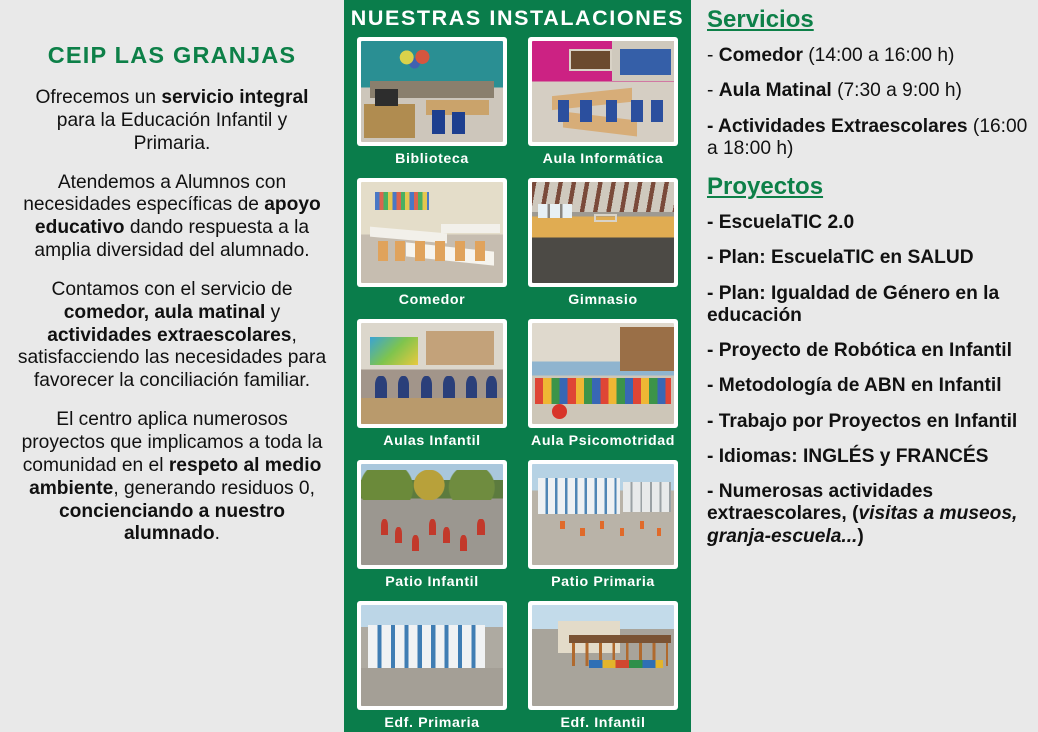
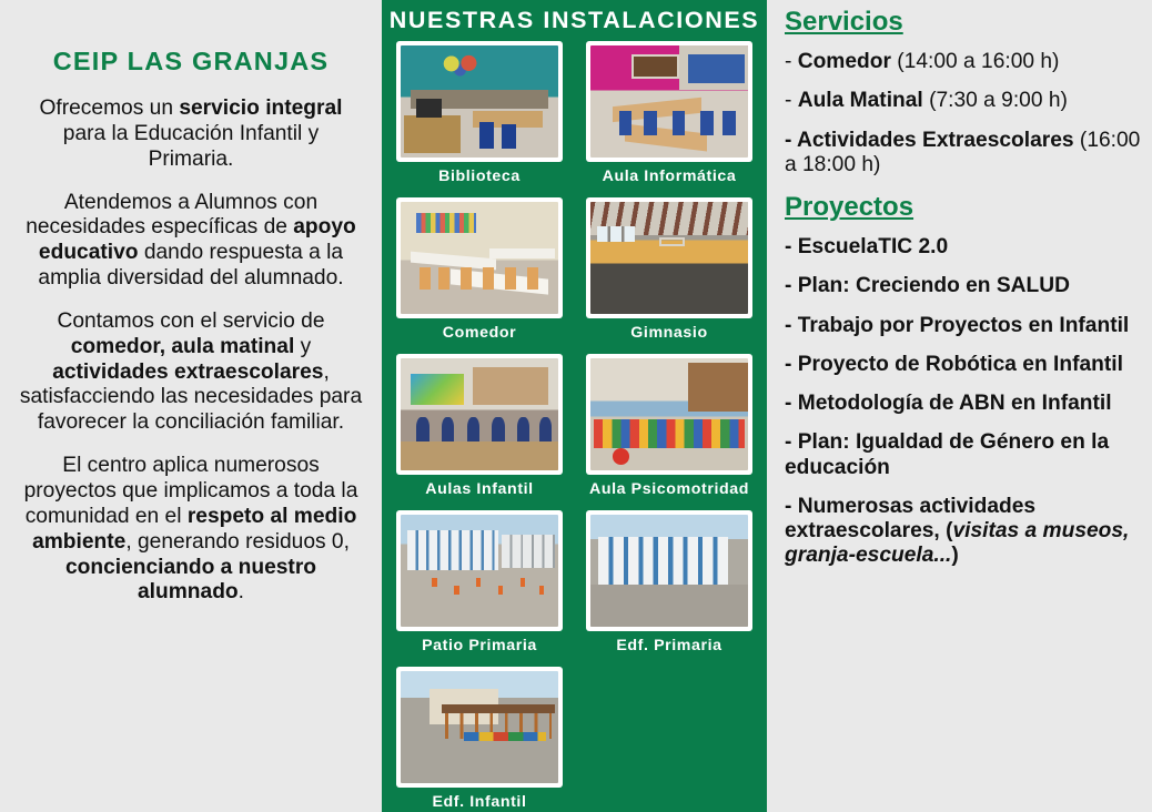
  CEIP LAS GRANJAS
  Ofrecemos un servicio integral para la Educación Infantil y Primaria.
  Atendemos a Alumnos con necesidades específicas de apoyo educativo dando respuesta a la amplia diversidad del alumnado.
  Contamos con el servicio de comedor, aula matinal y actividades extraescolares, satisfacciendo las necesidades para favorecer la conciliación familiar.
  El centro aplica numerosos proyectos que implicamos a toda la comunidad en el respeto al medio ambiente, generando residuos 0, concienciando a nuestro alumnado.
  NUESTRAS INSTALACIONES
  Biblioteca
  Aula Informática
  Comedor
  Gimnasio
  Aulas Infantil
  Aula Psicomotridad
- Patio Infantil
  Patio Primaria
  Edf. Primaria
  Edf. Infantil
  Servicios
  - Comedor (14:00 a 16:00 h)
  - Aula Matinal (7:30 a 9:00 h)
  - Actividades Extraescolares (16:00 a 18:00 h)
  Proyectos
  - EscuelaTIC 2.0
- - Plan: EscuelaTIC en SALUD
+ - Plan: Creciendo en SALUD
- - Plan: Igualdad de Género en la educación
+ - Trabajo por Proyectos en Infantil
  - Proyecto de Robótica en Infantil
  - Metodología de ABN en Infantil
- - Trabajo por Proyectos en Infantil
+ - Plan: Igualdad de Género en la educación
- - Idiomas: INGLÉS y FRANCÉS
  - Numerosas actividades extraescolares, (visitas a museos, granja-escuela...)
